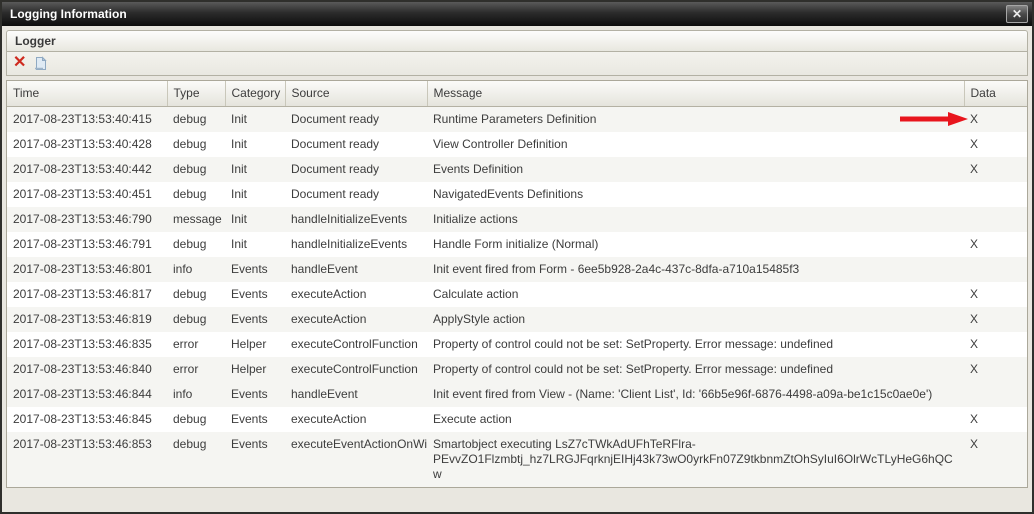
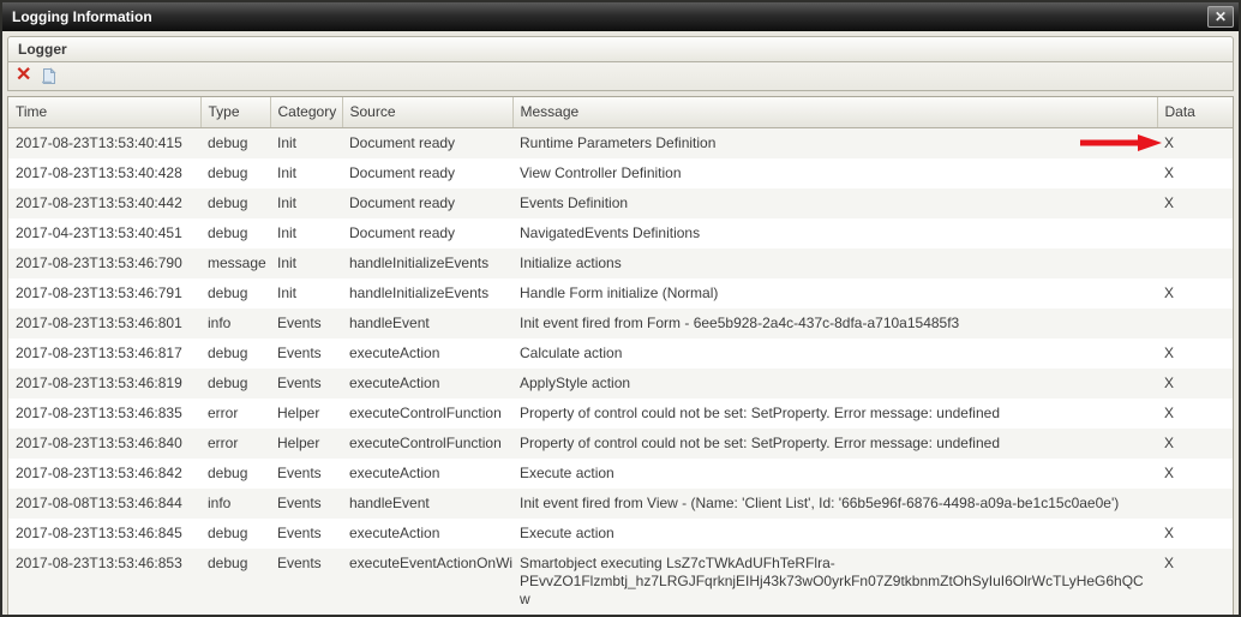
  Logging Information
  ✕
  Logger
  ✕
  Time	Type	Category	Source	Message	Data
  2017-08-23T13:53:40:415	debug	Init	Document ready	Runtime Parameters Definition	X
  2017-08-23T13:53:40:428	debug	Init	Document ready	View Controller Definition	X
  2017-08-23T13:53:40:442	debug	Init	Document ready	Events Definition	X
- 2017-08-23T13:53:40:451	debug	Init	Document ready	NavigatedEvents Definitions
+ 2017-04-23T13:53:40:451	debug	Init	Document ready	NavigatedEvents Definitions
  2017-08-23T13:53:46:790	message	Init	handleInitializeEvents	Initialize actions
  2017-08-23T13:53:46:791	debug	Init	handleInitializeEvents	Handle Form initialize (Normal)	X
  2017-08-23T13:53:46:801	info	Events	handleEvent	Init event fired from Form - 6ee5b928-2a4c-437c-8dfa-a710a15485f3
  2017-08-23T13:53:46:817	debug	Events	executeAction	Calculate action	X
  2017-08-23T13:53:46:819	debug	Events	executeAction	ApplyStyle action	X
  2017-08-23T13:53:46:835	error	Helper	executeControlFunction	Property of control could not be set: SetProperty. Error message: undefined	X
  2017-08-23T13:53:46:840	error	Helper	executeControlFunction	Property of control could not be set: SetProperty. Error message: undefined	X
+ 2017-08-23T13:53:46:842	debug	Events	executeAction	Execute action	X
- 2017-08-23T13:53:46:844	info	Events	handleEvent	Init event fired from View - (Name: 'Client List', Id: '66b5e96f-6876-4498-a09a-be1c15c0ae0e')
+ 2017-08-08T13:53:46:844	info	Events	handleEvent	Init event fired from View - (Name: 'Client List', Id: '66b5e96f-6876-4498-a09a-be1c15c0ae0e')
  2017-08-23T13:53:46:845	debug	Events	executeAction	Execute action	X
  2017-08-23T13:53:46:853	debug	Events	executeEventActionOnWi	Smartobject executing LsZ7cTWkAdUFhTeRFlra-PEvvZO1Flzmbtj_hz7LRGJFqrknjEIHj43k73wO0yrkFn07Z9tkbnmZtOhSyIuI6OlrWcTLyHeG6hQCw	X
